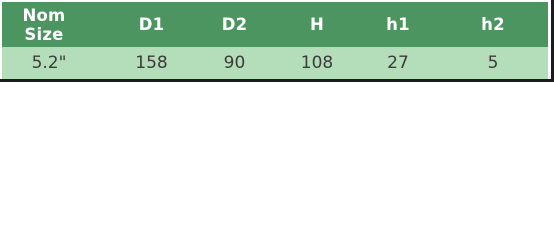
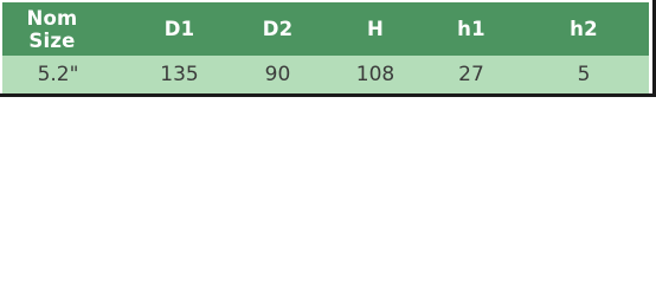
  Nom Size	D1	D2	H	h1	h2
- 5.2"	158	90	108	27	5
+ 5.2"	135	90	108	27	5
